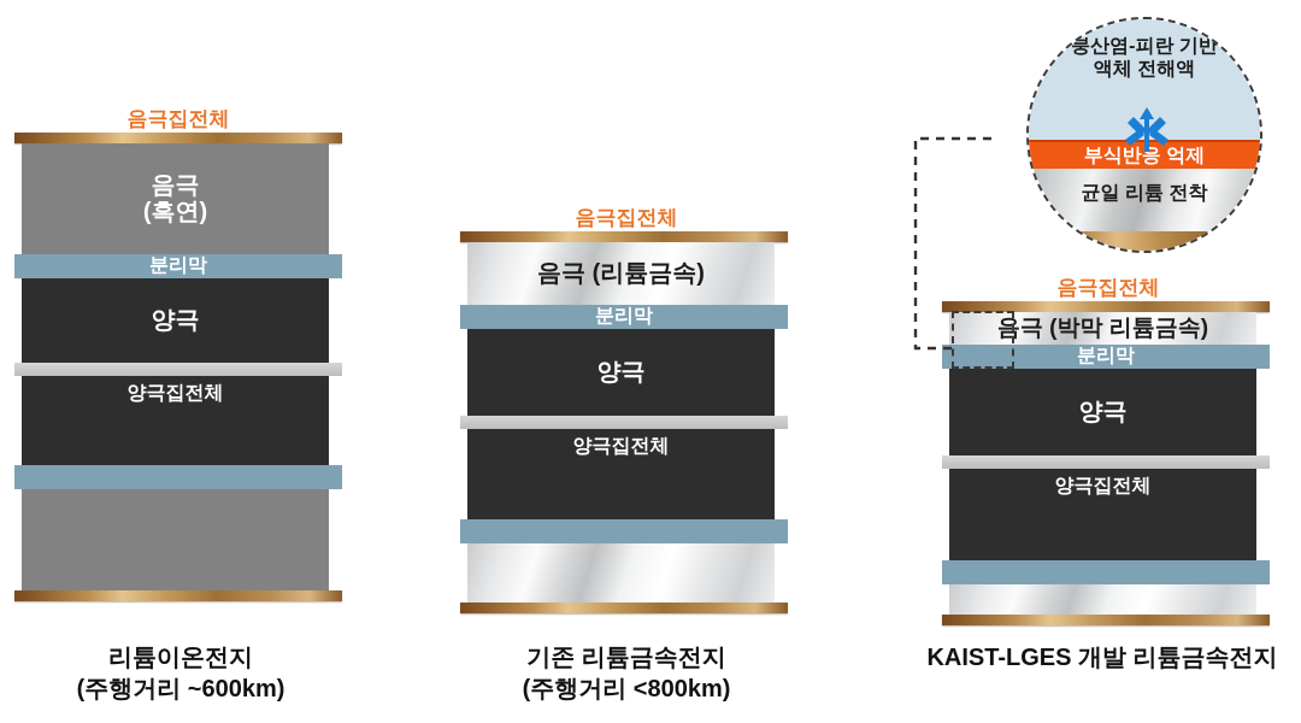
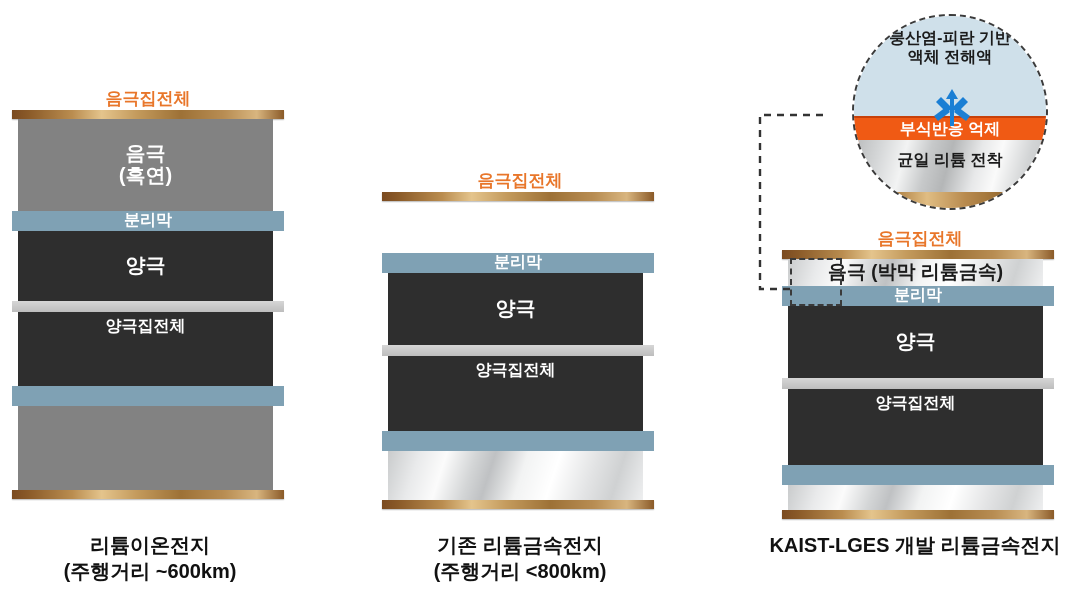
  음극집전체
  음극
  (흑연)
  분리막
  양극
  양극집전체
  리튬이온전지
  (주행거리 ~600km)
  음극집전체
- 음극 (리튬금속)
  분리막
  양극
  양극집전체
  기존 리튬금속전지
  (주행거리 <800km)
  음극집전체
  음극 (박막 리튬금속)
  분리막
  양극
  양극집전체
  KAIST-LGES 개발 리튬금속전지
  붕산염-피란 기반
  액체 전해액
  부식반응 억제
  균일 리튬 전착
